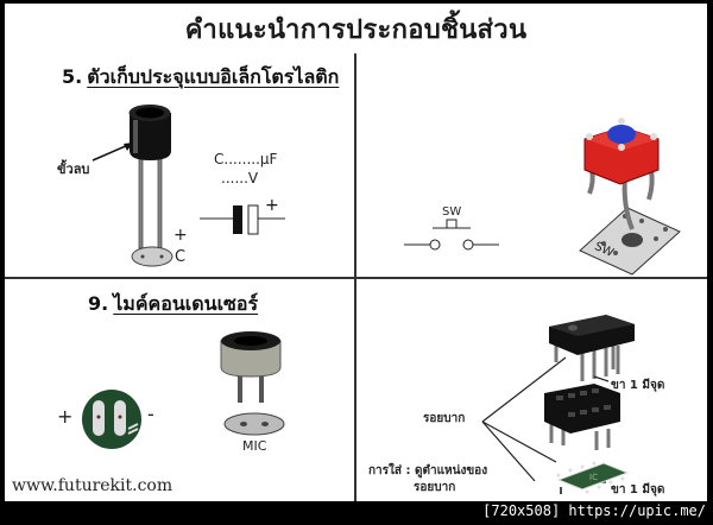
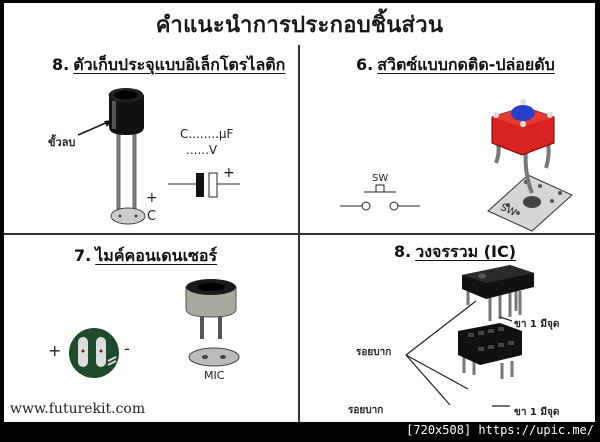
  คำแนะนำการประกอบชิ้นส่วน
- 5. ตัวเก็บประจุแบบอิเล็กโตรไลติก
+ 8. ตัวเก็บประจุแบบอิเล็กโตรไลติก
  ขั้วลบ
  +
  C
  C........µF
  ......V
  +
+ 6. สวิตซ์แบบกดติด-ปล่อยดับ
  SW
- 9. ไมค์คอนเดนเซอร์
+ 7. ไมค์คอนเดนเซอร์
  +
  -
  MIC
+ 8. วงจรรวม (IC)
  ขา 1 มีจุด
  รอยบาก
- การใส่ : ดูตำแหน่งของ
  รอยบาก
- IC
  ขา 1 มีจุด
  www.futurekit.com
  [720x508] https://upic.me/
